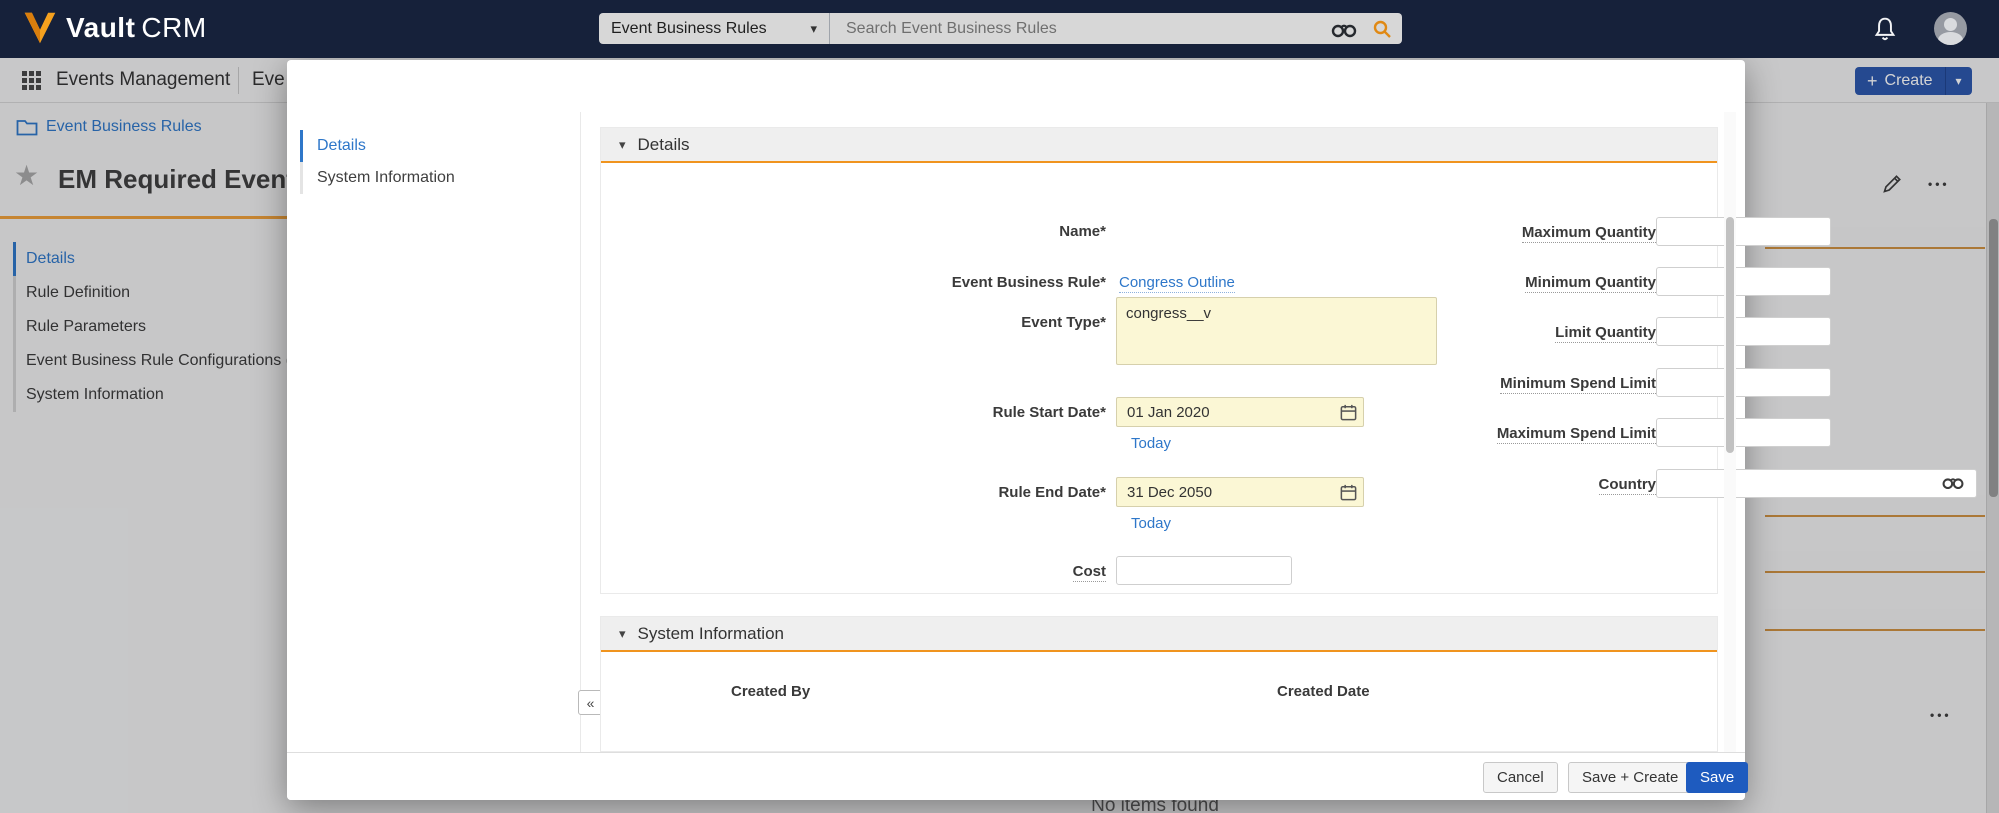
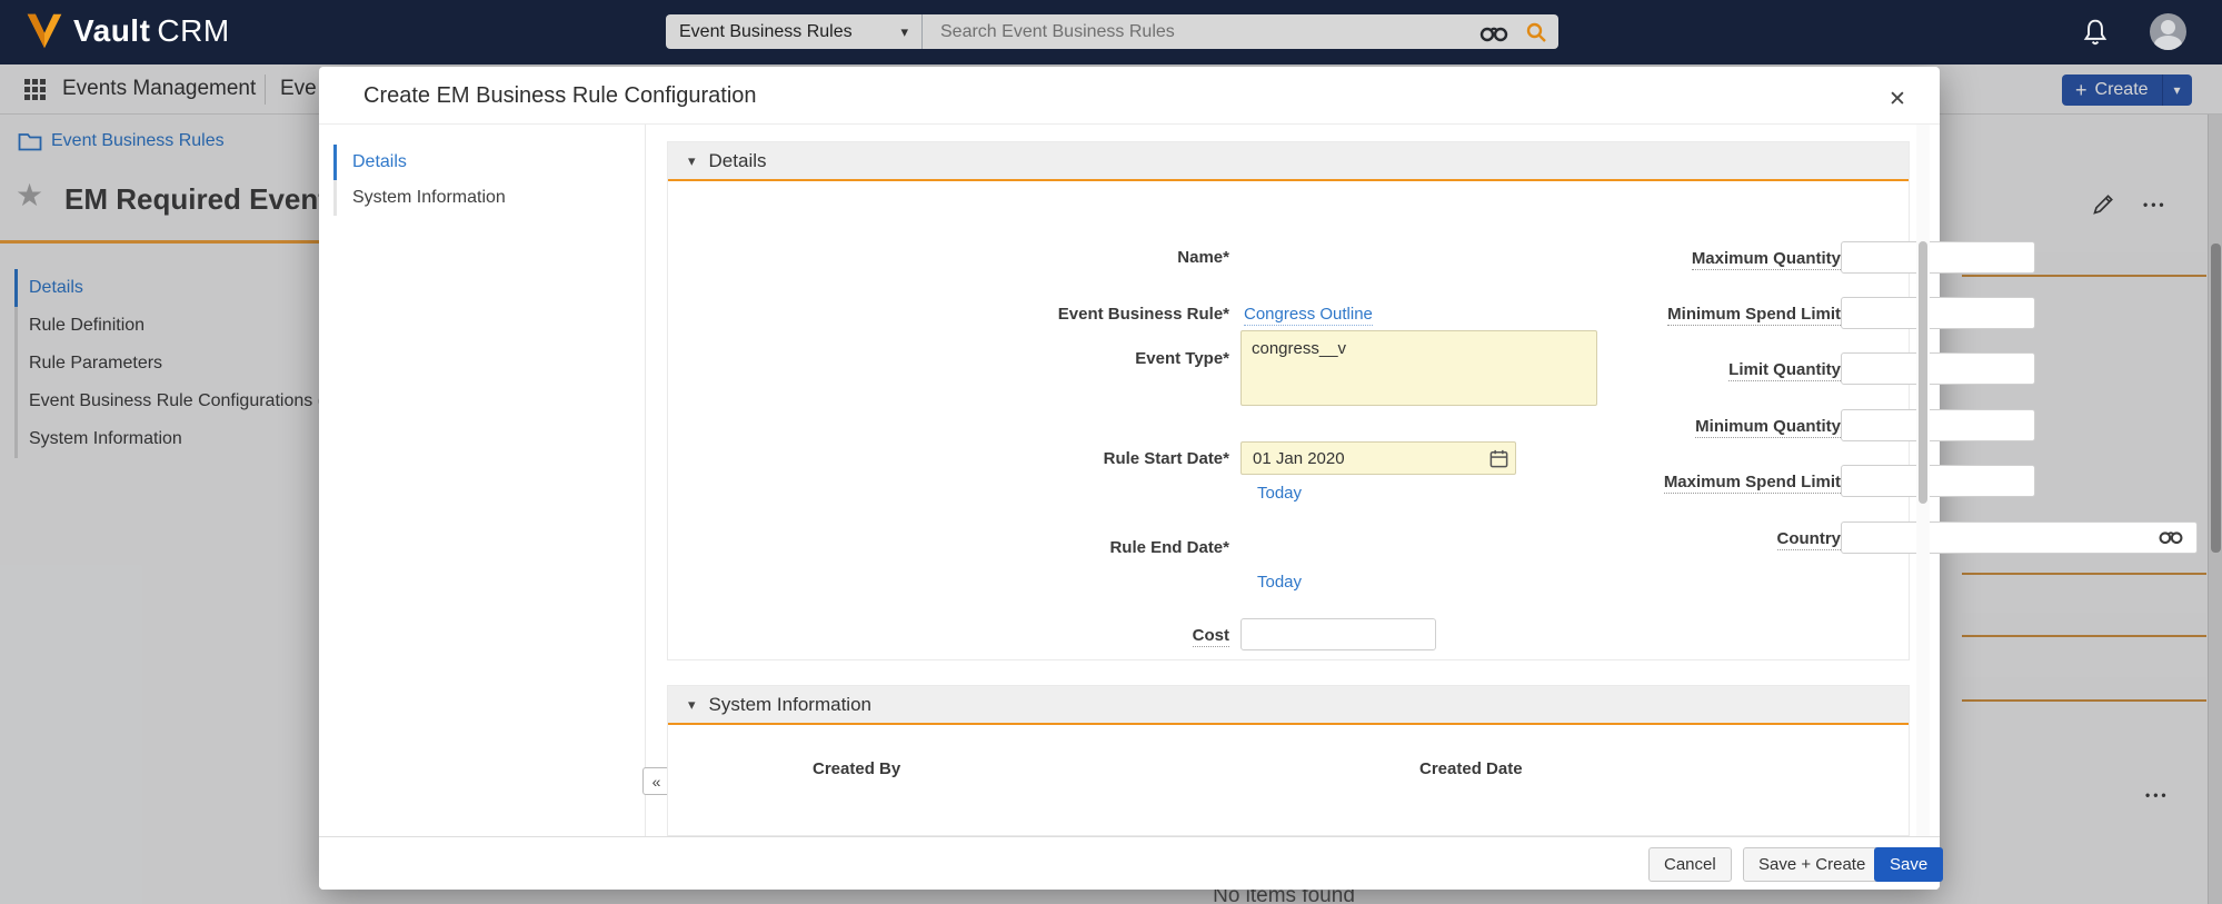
  Vault CRM
  Event Business Rules
  ▾
  Search Event Business Rules
  Events Management
  Eve
  +
  Create
  ▾
  Event Business Rules
  ★
  EM Required Even
  •••
  Details
  Rule Definition
  Rule Parameters
  Event Business Rule Configurations
  System Information
  •••
  No items found
+ Create EM Business Rule Configuration
+ ✕
  Details
  System Information
  «
  ▾
  Details
  Name*
  Event Business Rule*
  Congress Outline
  Event Type*
  congress__v
  Rule Start Date*
  01 Jan 2020
  Today
  Rule End Date*
- 31 Dec 2050
  Today
  Cost
  Maximum Quantity
- Minimum Quantity
+ Minimum Spend Limit
  Limit Quantity
- Minimum Spend Limit
+ Minimum Quantity
  Maximum Spend Limit
  Country
  ▾
  System Information
  Created By
  Created Date
  Cancel
  Save + Create
  Save
